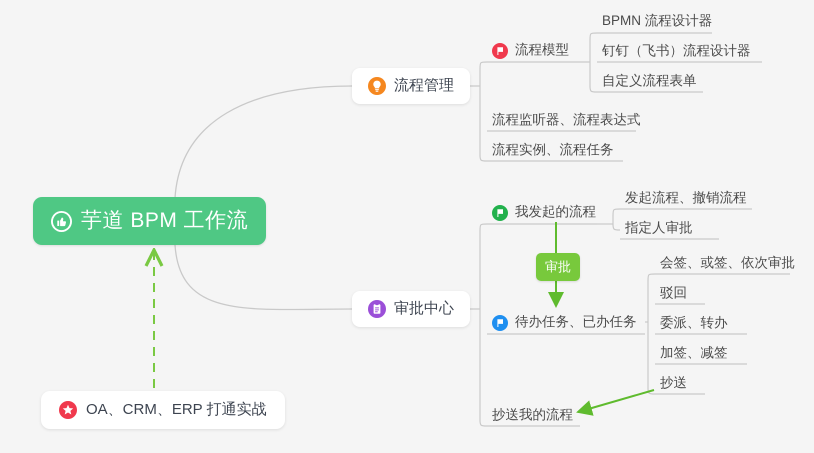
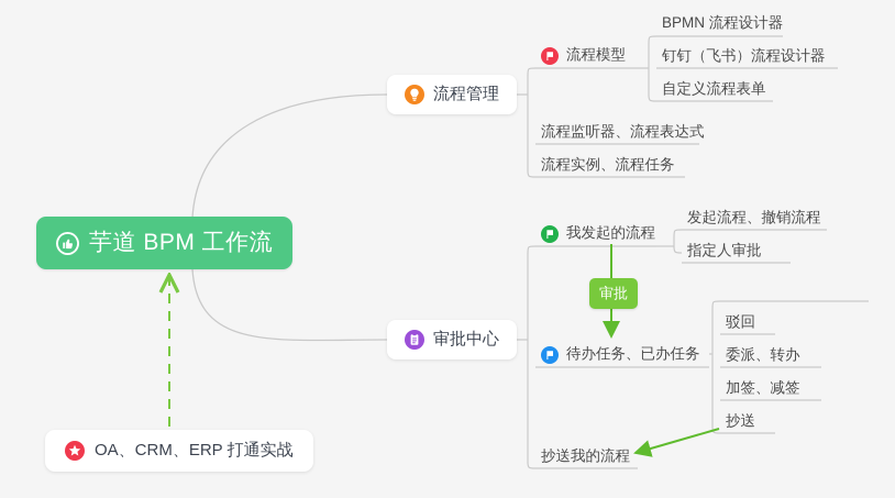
  芋道 BPM 工作流
  流程管理
  流程模型
  流程监听器、流程表达式
  流程实例、流程任务
  BPMN 流程设计器
  钉钉（飞书）流程设计器
  自定义流程表单
  审批中心
  我发起的流程
  待办任务、已办任务
  抄送我的流程
  发起流程、撤销流程
  指定人审批
- 会签、或签、依次审批
  驳回
  委派、转办
  加签、减签
  抄送
  审批
  OA、CRM、ERP 打通实战
